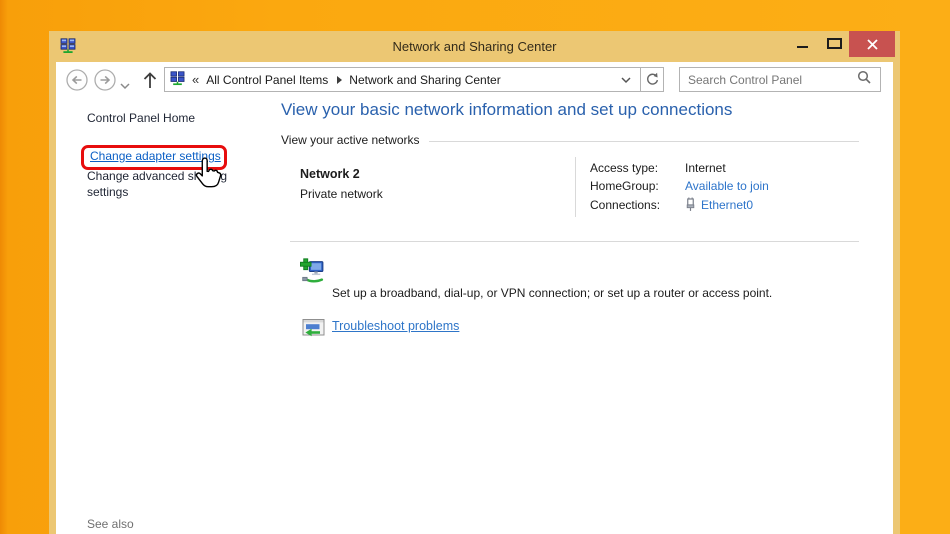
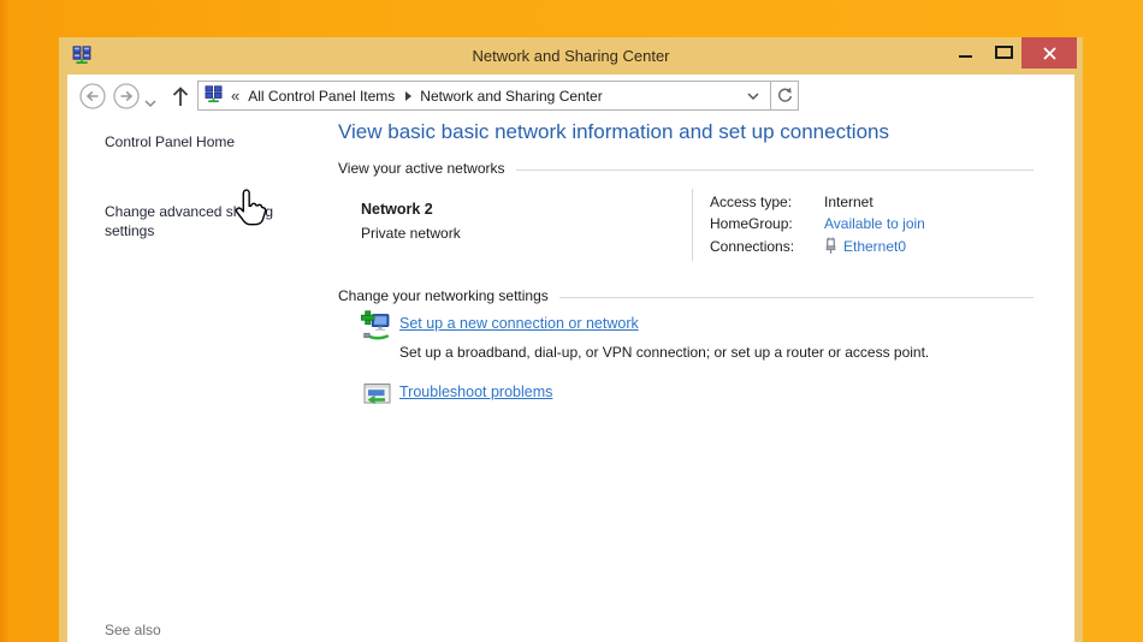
  Network and Sharing Center
  «
  All Control Panel Items
  Network and Sharing Center
- Search Control Panel
  Control Panel Home
- Change adapter settings
  Change advanced sg settings
  See also
- View your basic network information and set up connections
+ View basic basic network information and set up connections
  View your active networks
  Network 2
  Private network
  Access type:
  Internet
  HomeGroup:
  Available to join
  Connections:
  Ethernet0
+ Change your networking settings
+ Set up a new connection or network
  Set up a broadband, dial-up, or VPN connection; or set up a router or access point.
  Troubleshoot problems
